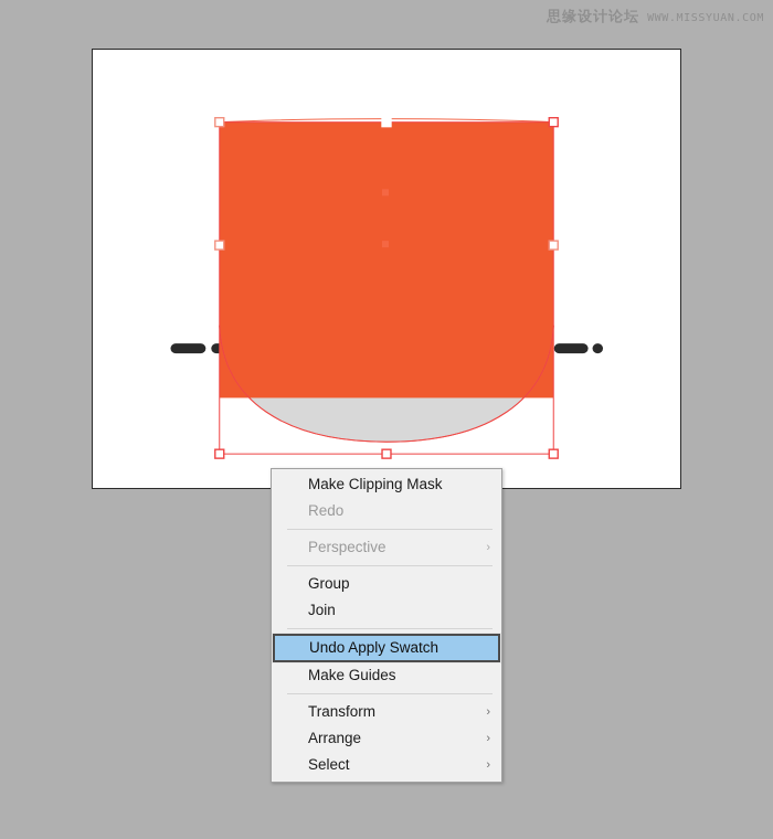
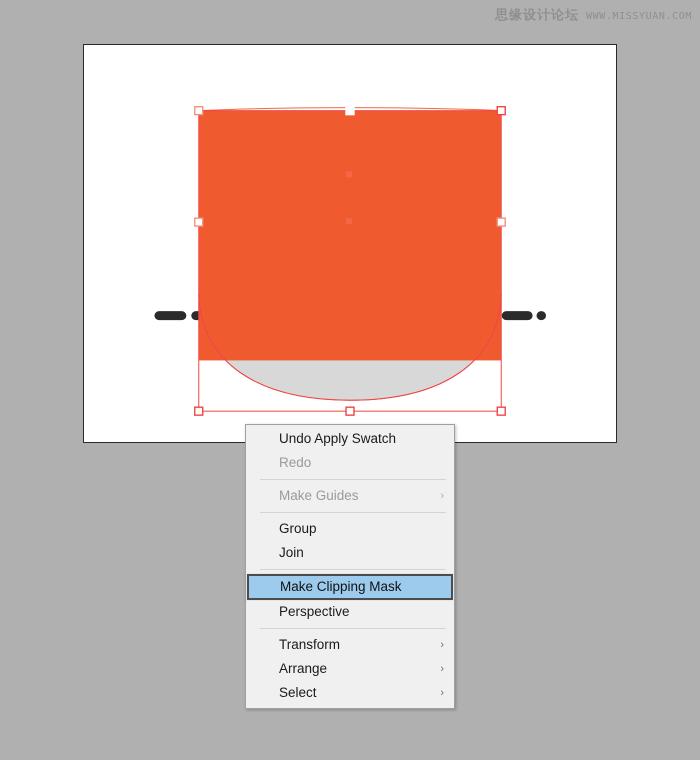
  思缘设计论坛
  WWW.MISSYUAN.COM
- Make Clipping Mask
+ Undo Apply Swatch
  Redo
- Perspective
+ Make Guides
  ›
  Group
  Join
- Undo Apply Swatch
+ Make Clipping Mask
- Make Guides
+ Perspective
  Transform
  ›
  Arrange
  ›
  Select
  ›
